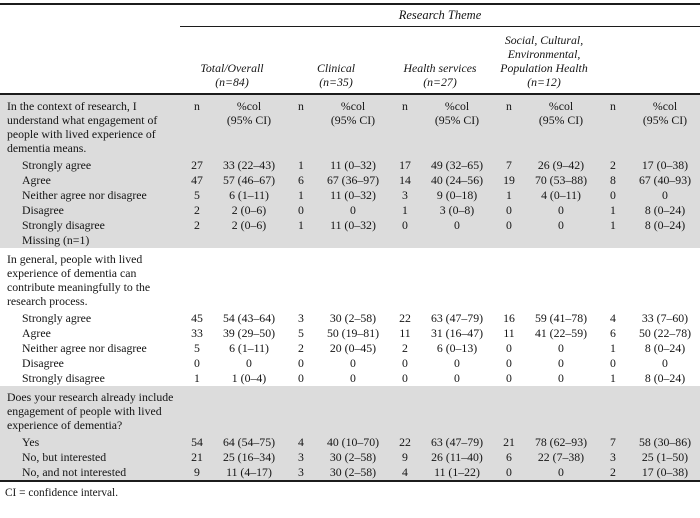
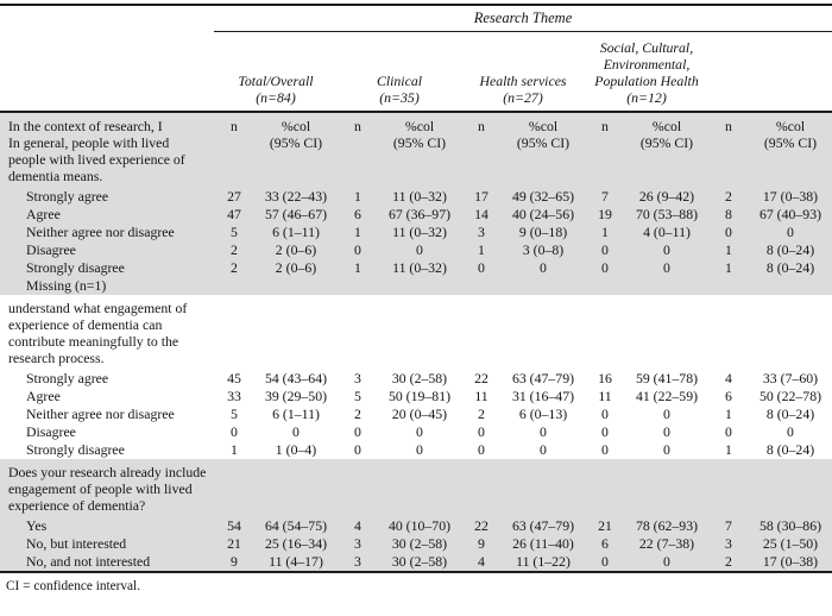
  Research Theme
  Total/Overall
  (n=84)
  Clinical
  (n=35)
  Health services
  (n=27)
  Social, Cultural,
  Environmental,
  Population Health
  (n=12)
  In the context of research, I
- understand what engagement of
+ In general, people with lived
  people with lived experience of
  dementia means.
  n
  %col
  (95% CI)
  n
  %col
  (95% CI)
  n
  %col
  (95% CI)
  n
  %col
  (95% CI)
  n
  %col
  (95% CI)
  Strongly agree
  27
  33 (22–43)
  1
  11 (0–32)
  17
  49 (32–65)
  7
  26 (9–42)
  2
  17 (0–38)
  Agree
  47
  57 (46–67)
  6
  67 (36–97)
  14
  40 (24–56)
  19
  70 (53–88)
  8
  67 (40–93)
  Neither agree nor disagree
  5
  6 (1–11)
  1
  11 (0–32)
  3
  9 (0–18)
  1
  4 (0–11)
  0
  0
  Disagree
  2
  2 (0–6)
  0
  0
  1
  3 (0–8)
  0
  0
  1
  8 (0–24)
  Strongly disagree
  2
  2 (0–6)
  1
  11 (0–32)
  0
  0
  0
  0
  1
  8 (0–24)
  Missing (n=1)
- In general, people with lived
+ understand what engagement of
  experience of dementia can
  contribute meaningfully to the
  research process.
  Strongly agree
  45
  54 (43–64)
  3
  30 (2–58)
  22
  63 (47–79)
  16
  59 (41–78)
  4
  33 (7–60)
  Agree
  33
  39 (29–50)
  5
  50 (19–81)
  11
  31 (16–47)
  11
  41 (22–59)
  6
  50 (22–78)
  Neither agree nor disagree
  5
  6 (1–11)
  2
  20 (0–45)
  2
  6 (0–13)
  0
  0
  1
  8 (0–24)
  Disagree
  0
  0
  0
  0
  0
  0
  0
  0
  0
  0
  Strongly disagree
  1
  1 (0–4)
  0
  0
  0
  0
  0
  0
  1
  8 (0–24)
  Does your research already include
  engagement of people with lived
  experience of dementia?
  Yes
  54
  64 (54–75)
  4
  40 (10–70)
  22
  63 (47–79)
  21
  78 (62–93)
  7
  58 (30–86)
  No, but interested
  21
  25 (16–34)
  3
  30 (2–58)
  9
  26 (11–40)
  6
  22 (7–38)
  3
  25 (1–50)
  No, and not interested
  9
  11 (4–17)
  3
  30 (2–58)
  4
  11 (1–22)
  0
  0
  2
  17 (0–38)
  CI = confidence interval.
